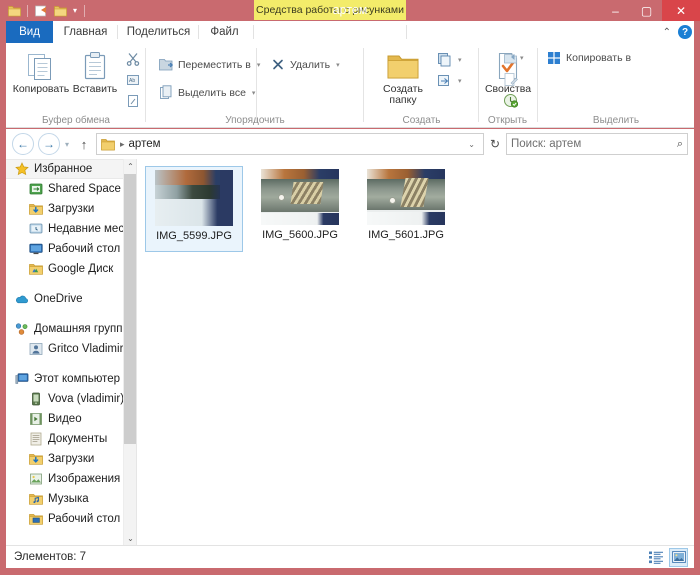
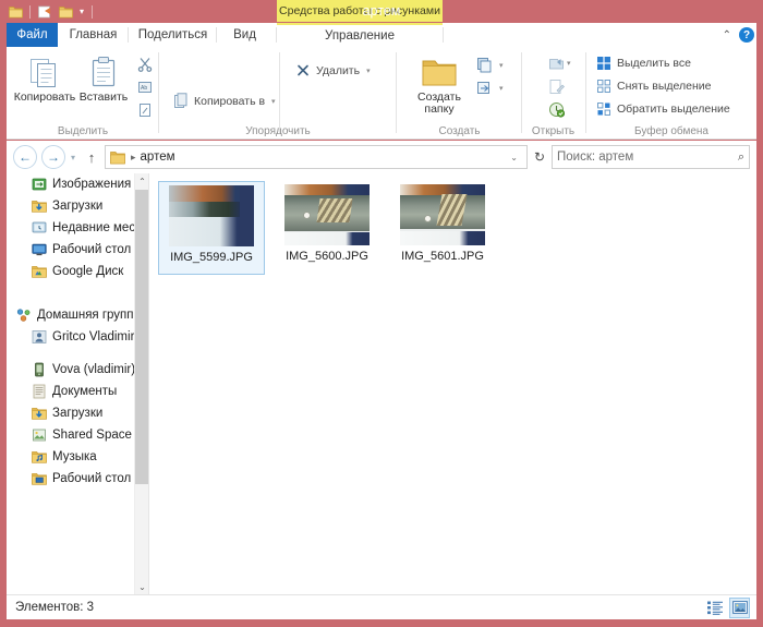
  ▾
  Средства работы с рисунками
  артем
- –
- ▢
- ✕
- Вид
+ Файл
  Главная
  Поделиться
- Файл
+ Вид
+ Управление
  ⌃
  ?
  Копировать
  Вставить
- Буфер обмена
+ Выделить
- Переместить в
- Выделить все
+ Копировать в
  Удалить
  Упоряочить
  Создать
  папку
  Создать
- Свойства
  Открыть
- Копировать в
+ Выделить все
+ Снять выделение
+ Обратить выделение
- Выделить
+ Буфер обмена
  ←
  →
  ▾
  ↑
  ▸
  артем
  ⌄
  ↻
  Поиск: артем
  ⌕
- Избранное
- Shared Space
+ Изображения
  Загрузки
  Недавние мес
  Рабочий стол
  Google Диск
- OneDrive
  Домашняя групп
  Gritco Vladimir
- Этот компьютер
  Vova (vladimir
- Видео
  Документы
  Загрузки
- Изображения
+ Shared Space
  Музыка
  Рабочий стол
  ⌃
  ⌄
  IMG_5599.JPG
  IMG_5600.JPG
  IMG_5601.JPG
- Элементов: 7
+ Элементов: 3
